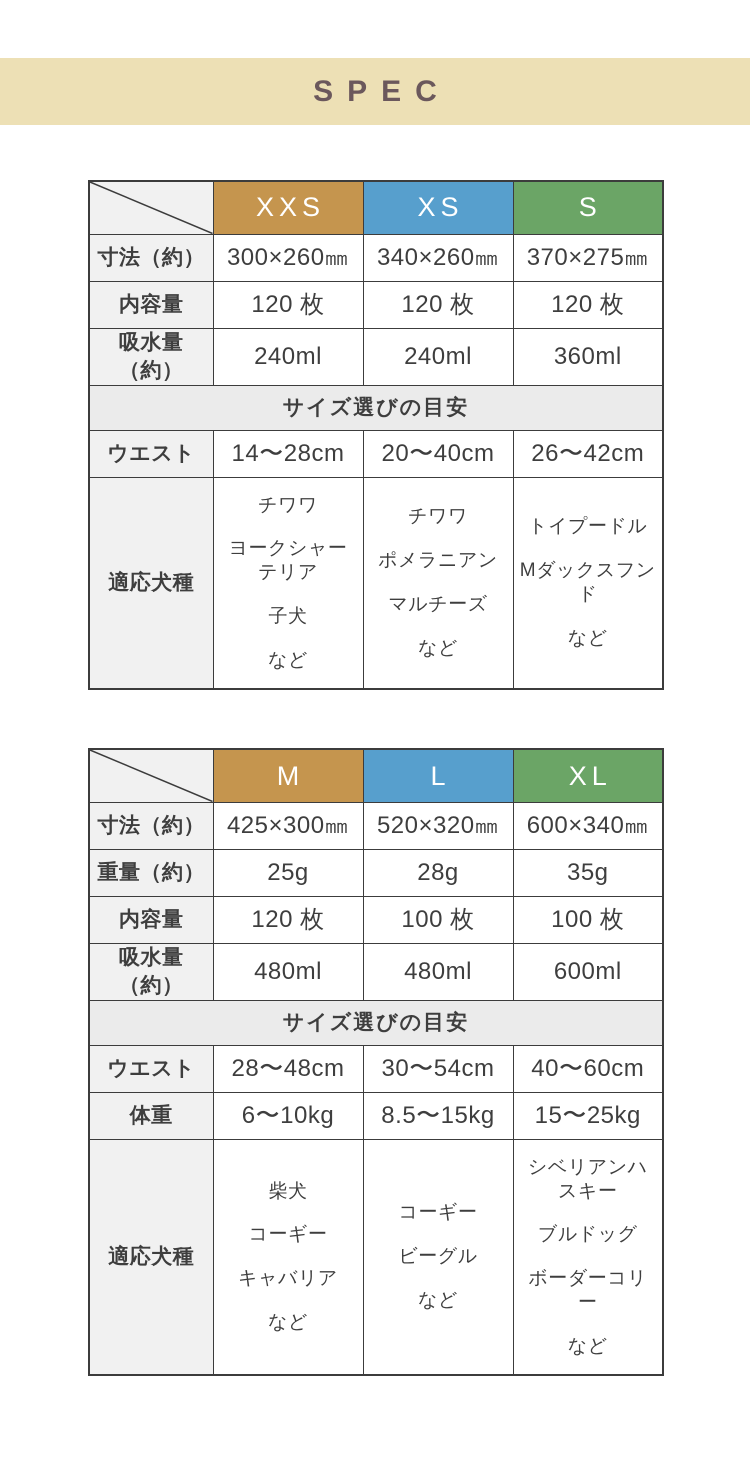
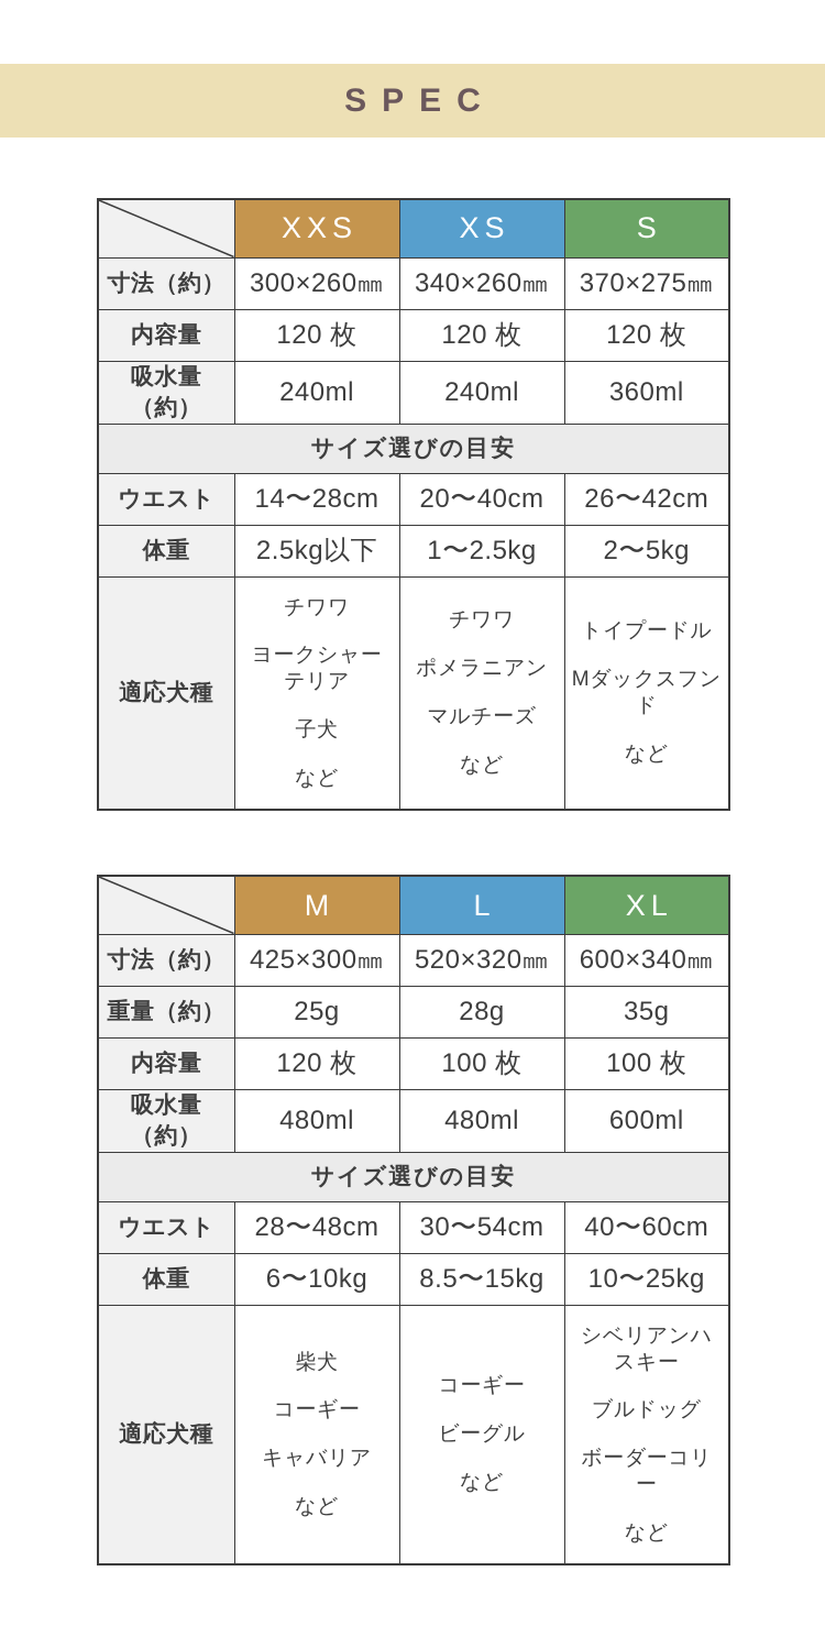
  SPEC
  	XXS	XS	S
  寸法（約）	300×260㎜	340×260㎜	370×275㎜
  内容量	120 枚	120 枚	120 枚
  吸水量（約）	240ml	240ml	360ml
  サイズ選びの目安
  ウエスト	14〜28cm	20〜40cm	26〜42cm
+ 体重	2.5kg以下	1〜2.5kg	2〜5kg
  適応犬種	チワワ ヨークシャーテリア 子犬 など	チワワ ポメラニアン マルチーズ など	トイプードル Mダックスフンド など
  	M	L	XL
  寸法（約）	425×300㎜	520×320㎜	600×340㎜
  重量（約）	25g	28g	35g
  内容量	120 枚	100 枚	100 枚
  吸水量（約）	480ml	480ml	600ml
  サイズ選びの目安
  ウエスト	28〜48cm	30〜54cm	40〜60cm
- 体重	6〜10kg	8.5〜15kg	15〜25kg
+ 体重	6〜10kg	8.5〜15kg	10〜25kg
  適応犬種	柴犬 コーギー キャバリア など	コーギー ビーグル など	シベリアンハスキー ブルドッグ ボーダーコリー など
